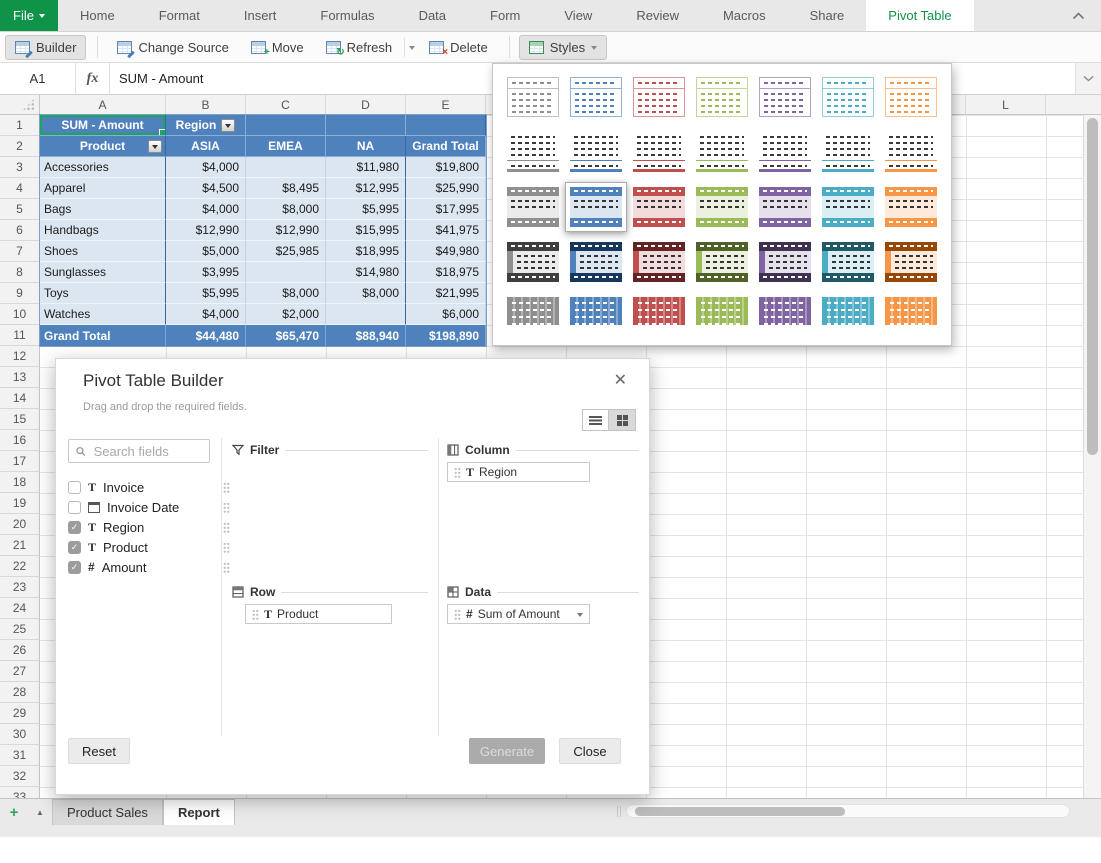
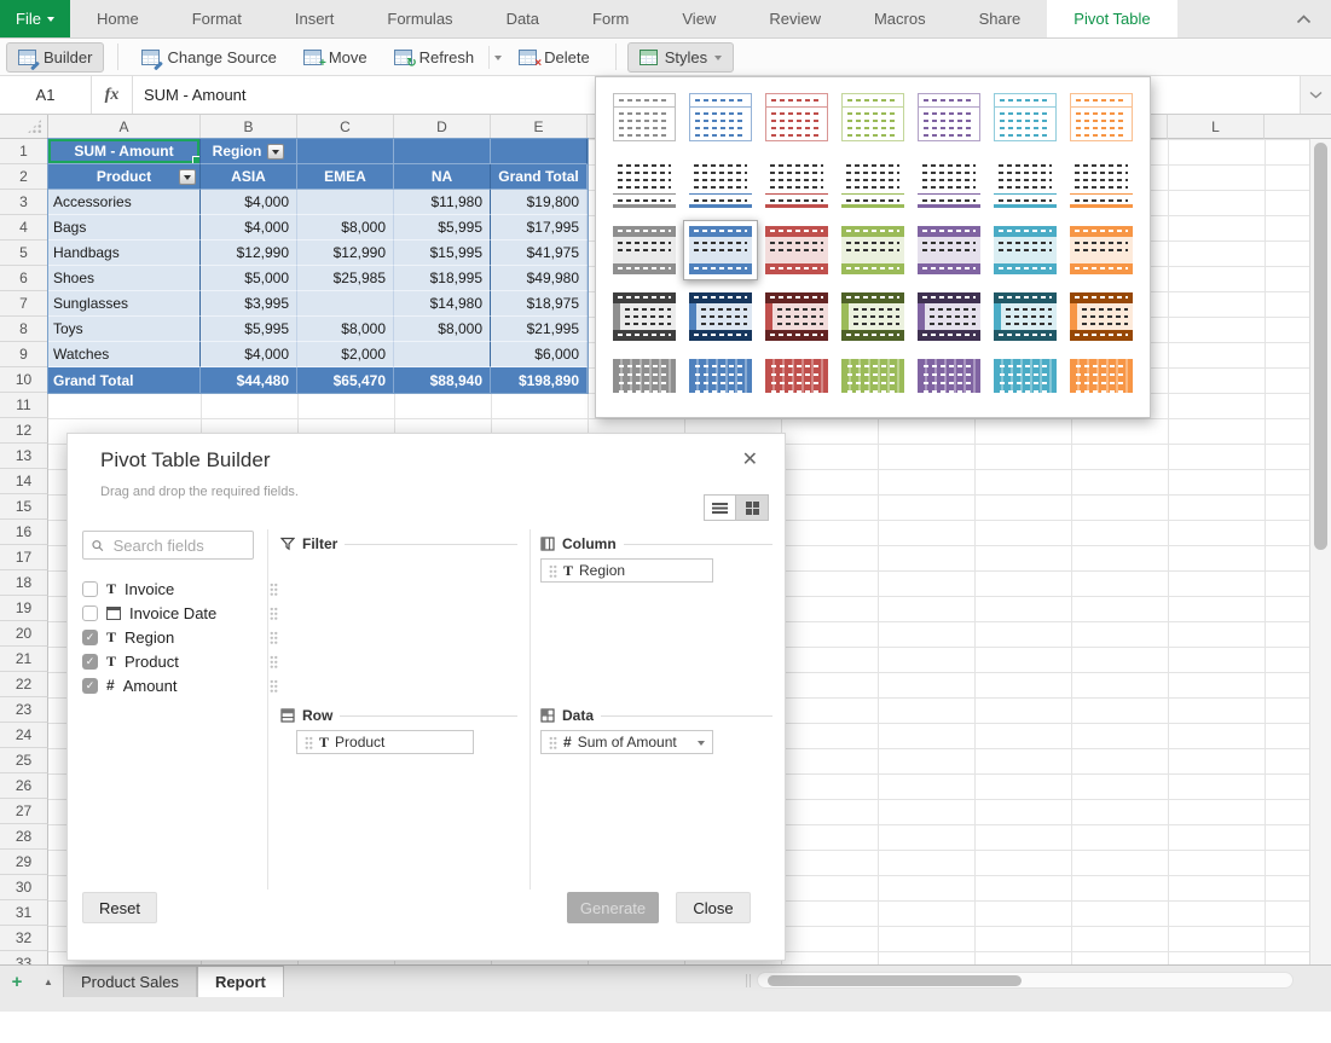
  File
  Home
  Format
  Insert
  Formulas
  Data
  Form
  View
  Review
  Macros
  Share
  Pivot Table
  Builder
  Change Source
  +
  Move
  ↻
  Refresh
  ×
  Delete
  Styles
  A1
  fx
  SUM - Amount
  A
  B
  C
  D
  E
  L
  1
  2
  3
  4
  5
  6
  7
  8
  9
  10
  11
  12
  13
  14
  15
  16
  17
  18
  19
  20
  21
  22
  23
  24
  25
  26
  27
  28
  29
  30
  31
  32
  33
  Region
  Product
  ASIA
  EMEA
  NA
  Grand Total
  Accessories
  $4,000
  $11,980
  $19,800
- Apparel
- $4,500
- $8,495
- $12,995
- $25,990
  Bags
  $4,000
  $8,000
  $5,995
  $17,995
  Handbags
  $12,990
  $12,990
  $15,995
  $41,975
  Shoes
  $5,000
  $25,985
  $18,995
  $49,980
  Sunglasses
  $3,995
  $14,980
  $18,975
  Toys
  $5,995
  $8,000
  $8,000
  $21,995
  Watches
  $4,000
  $2,000
  $6,000
  Grand Total
  $44,480
  $65,470
  $88,940
  $198,890
  Pivot Table Builder
  ✕
  Drag and drop the required fields.
  Search fields
  T
  Invoice
  Invoice Date
  ✓
  T
  Region
  ✓
  T
  Product
  ✓
  #
  Amount
  Filter
  Column
  Row
  Data
  T
  Region
  T
  Product
  #
  Sum of Amount
  Reset
  Generate
  Close
  +
  ▲
  Product Sales
  Report
